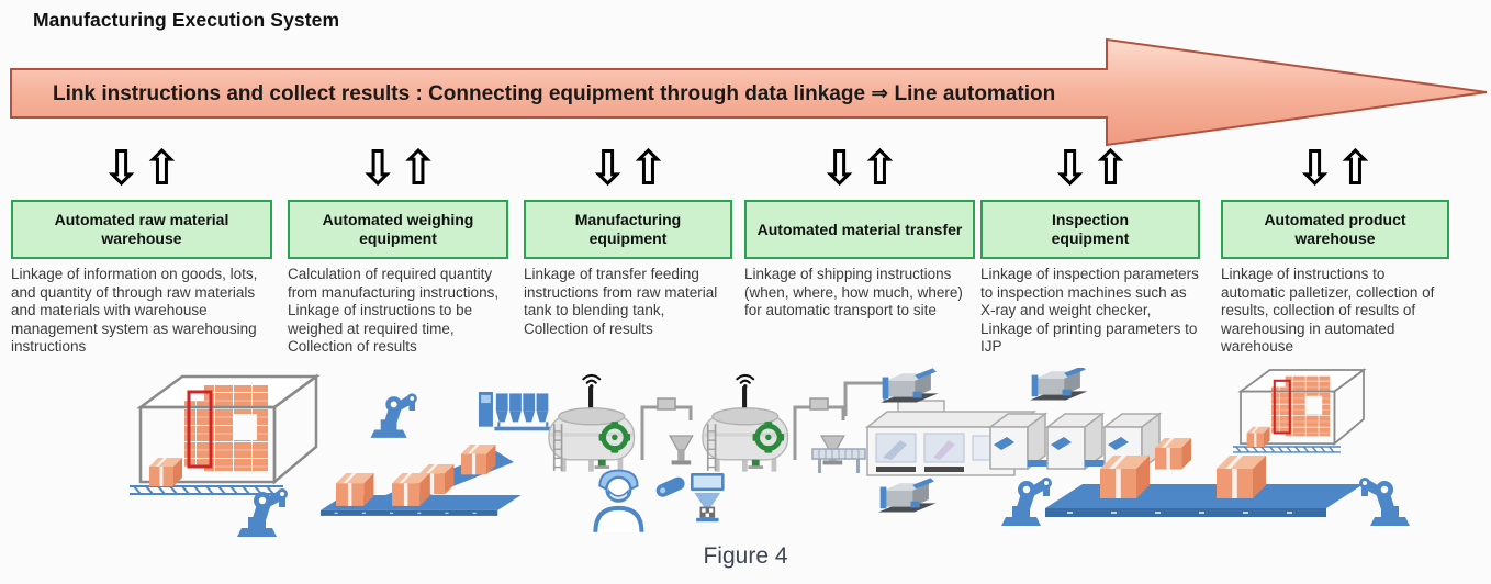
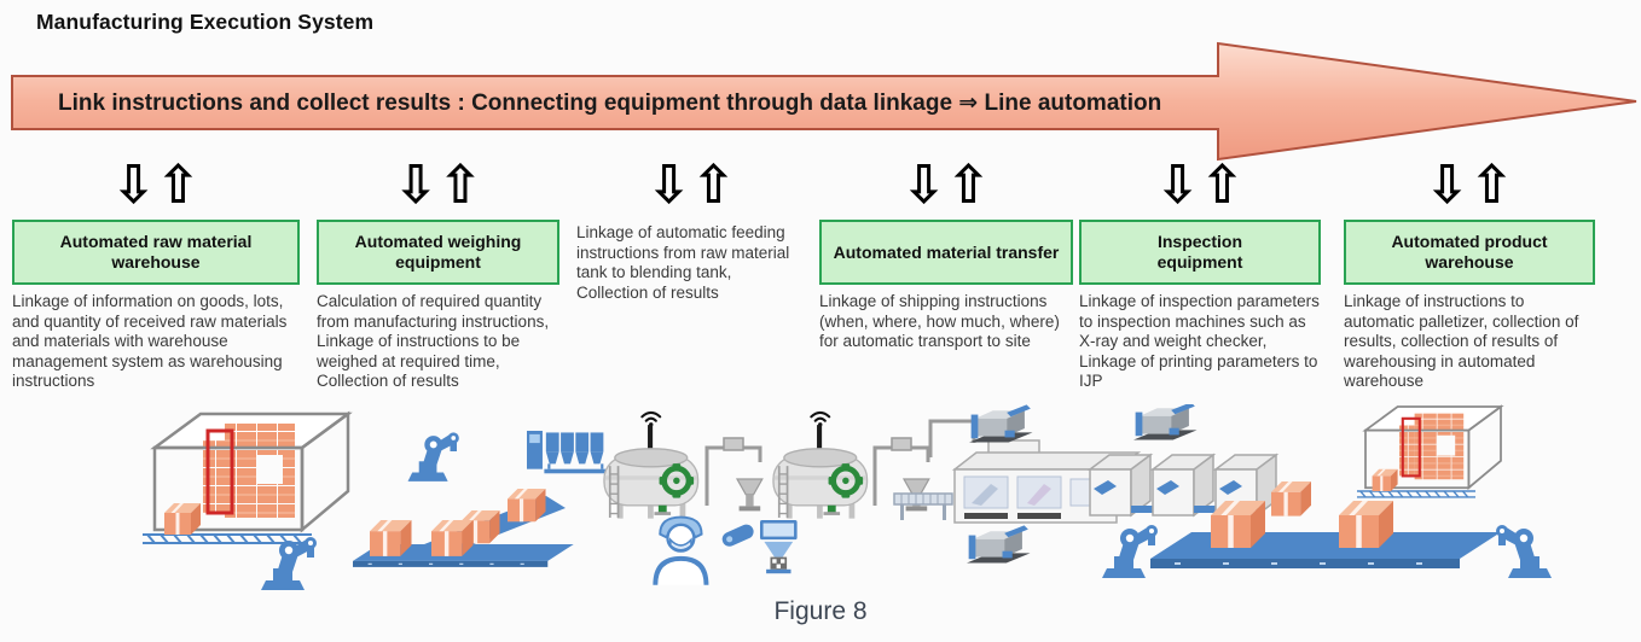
  Manufacturing Execution System
  Link instructions and collect results : Connecting equipment through data linkage ⇒ Line automation
  ⇩⇧
  Automated raw material warehouse
- Linkage of information on goods, lots, and quantity of through raw materials and materials with warehouse management system as warehousing instructions
+ Linkage of information on goods, lots, and quantity of received raw materials and materials with warehouse management system as warehousing instructions
  ⇩⇧
  Automated weighing equipment
  Calculation of required quantity from manufacturing instructions, Linkage of instructions to be weighed at required time, Collection of results
  ⇩⇧
- Manufacturing equipment
- Linkage of transfer feeding instructions from raw material tank to blending tank, Collection of results
+ Linkage of automatic feeding instructions from raw material tank to blending tank, Collection of results
  ⇩⇧
  Automated material transfer
  Linkage of shipping instructions (when, where, how much, where) for automatic transport to site
  ⇩⇧
  Inspection equipment
  Linkage of inspection parameters to inspection machines such as X-ray and weight checker, Linkage of printing parameters to IJP
  ⇩⇧
  Automated product warehouse
  Linkage of instructions to automatic palletizer, collection of results, collection of results of warehousing in automated warehouse
- Figure 4
+ Figure 8
